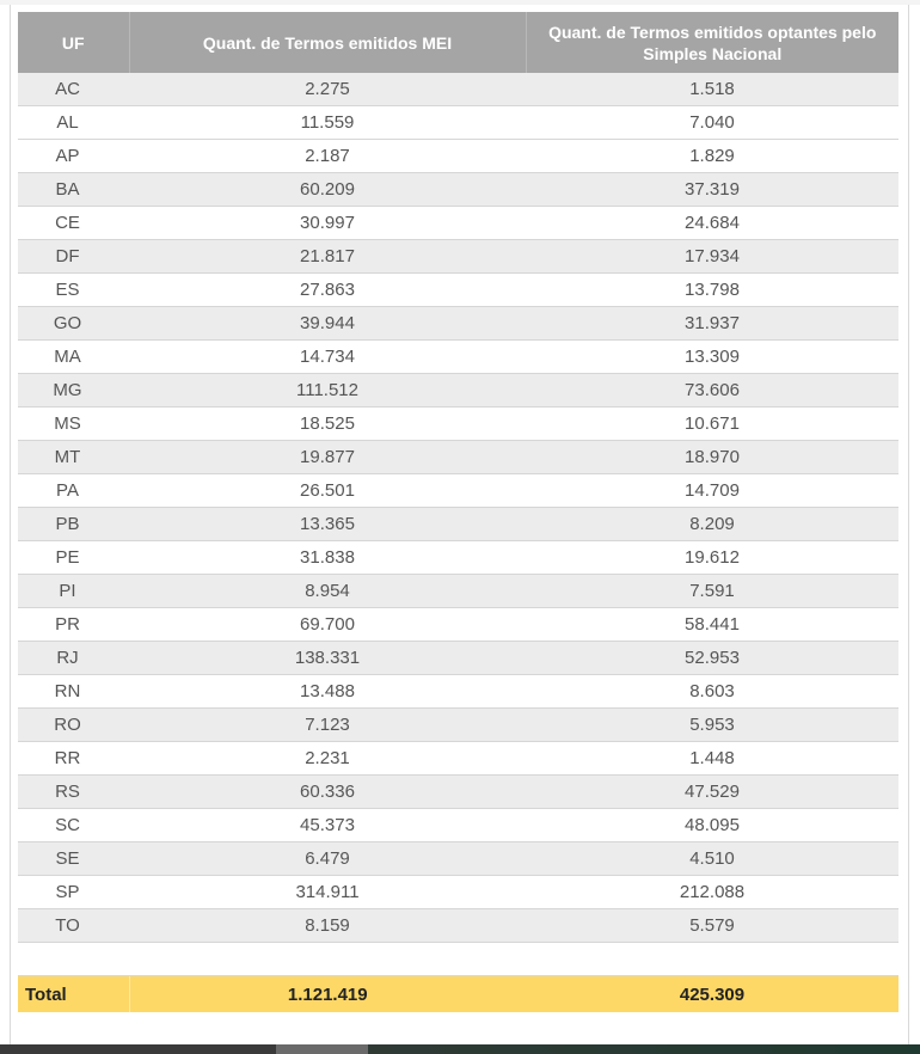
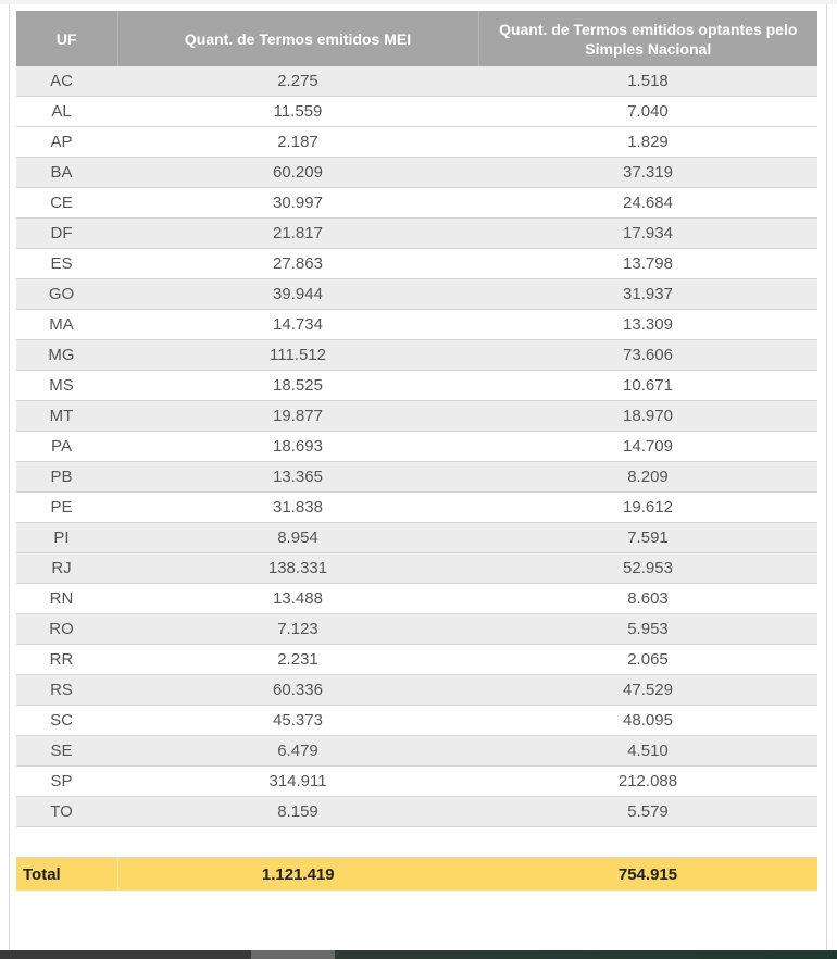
  UF	Quant. de Termos emitidos MEI	Quant. de Termos emitidos optantes pelo Simples Nacional
  AC	2.275	1.518
  AL	11.559	7.040
  AP	2.187	1.829
  BA	60.209	37.319
  CE	30.997	24.684
  DF	21.817	17.934
  ES	27.863	13.798
  GO	39.944	31.937
  MA	14.734	13.309
  MG	111.512	73.606
  MS	18.525	10.671
  MT	19.877	18.970
- PA	26.501	14.709
+ PA	18.693	14.709
  PB	13.365	8.209
  PE	31.838	19.612
  PI	8.954	7.591
- PR	69.700	58.441
  RJ	138.331	52.953
  RN	13.488	8.603
  RO	7.123	5.953
- RR	2.231	1.448
+ RR	2.231	2.065
  RS	60.336	47.529
  SC	45.373	48.095
  SE	6.479	4.510
  SP	314.911	212.088
  TO	8.159	5.579
- Total	1.121.419	425.309
+ Total	1.121.419	754.915
